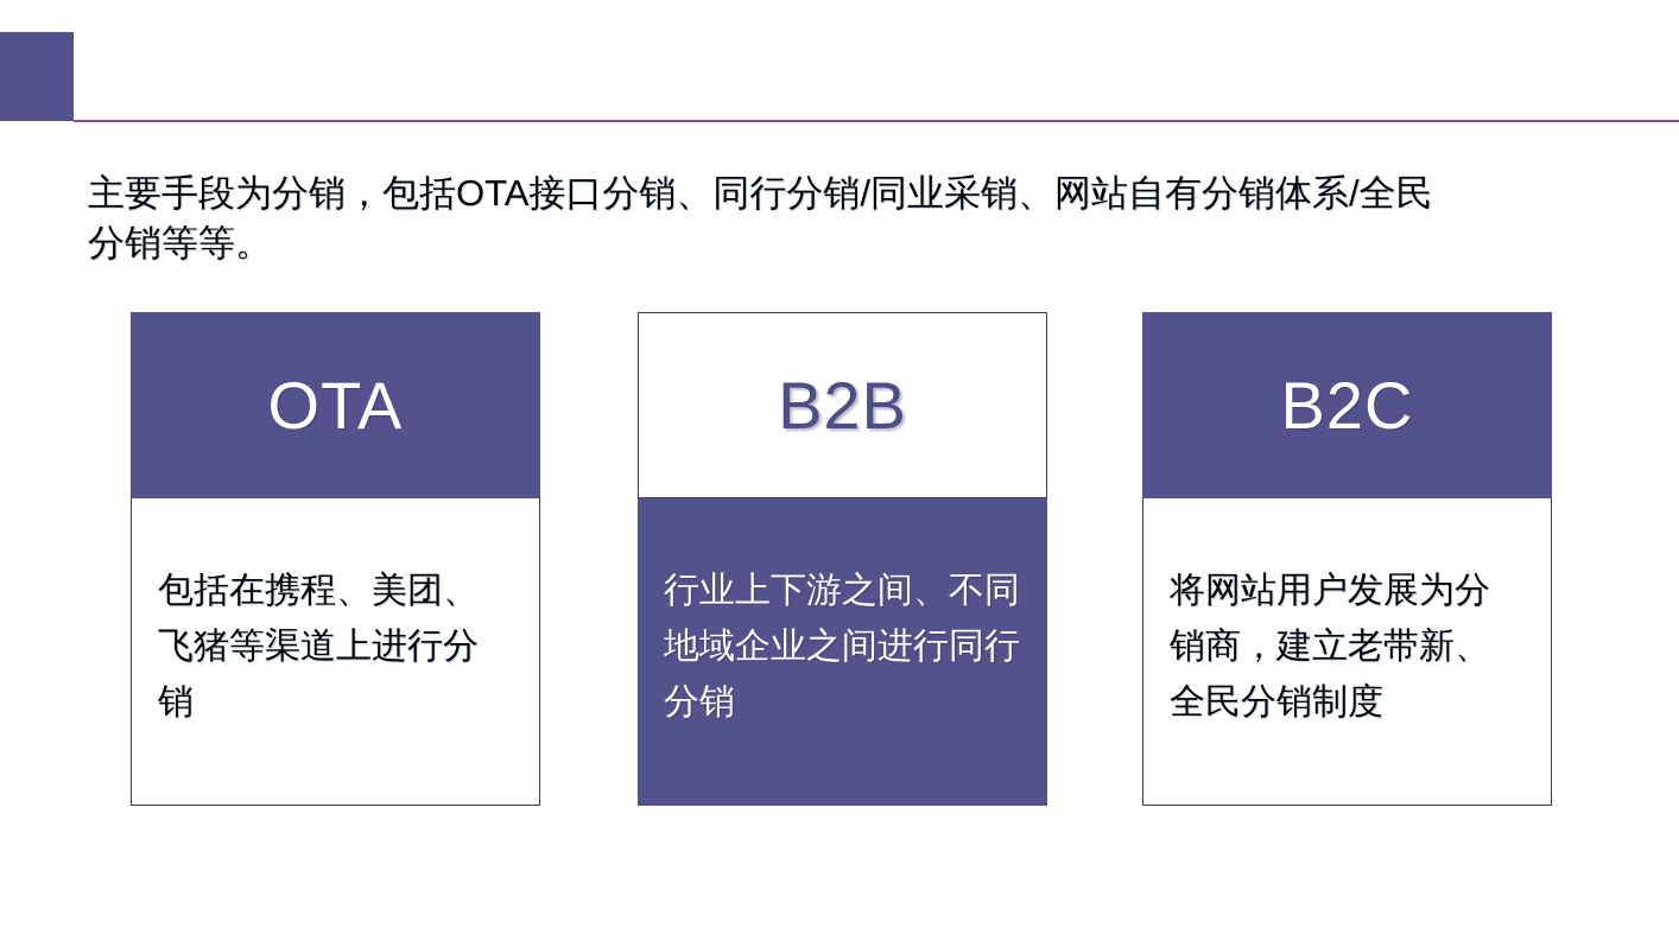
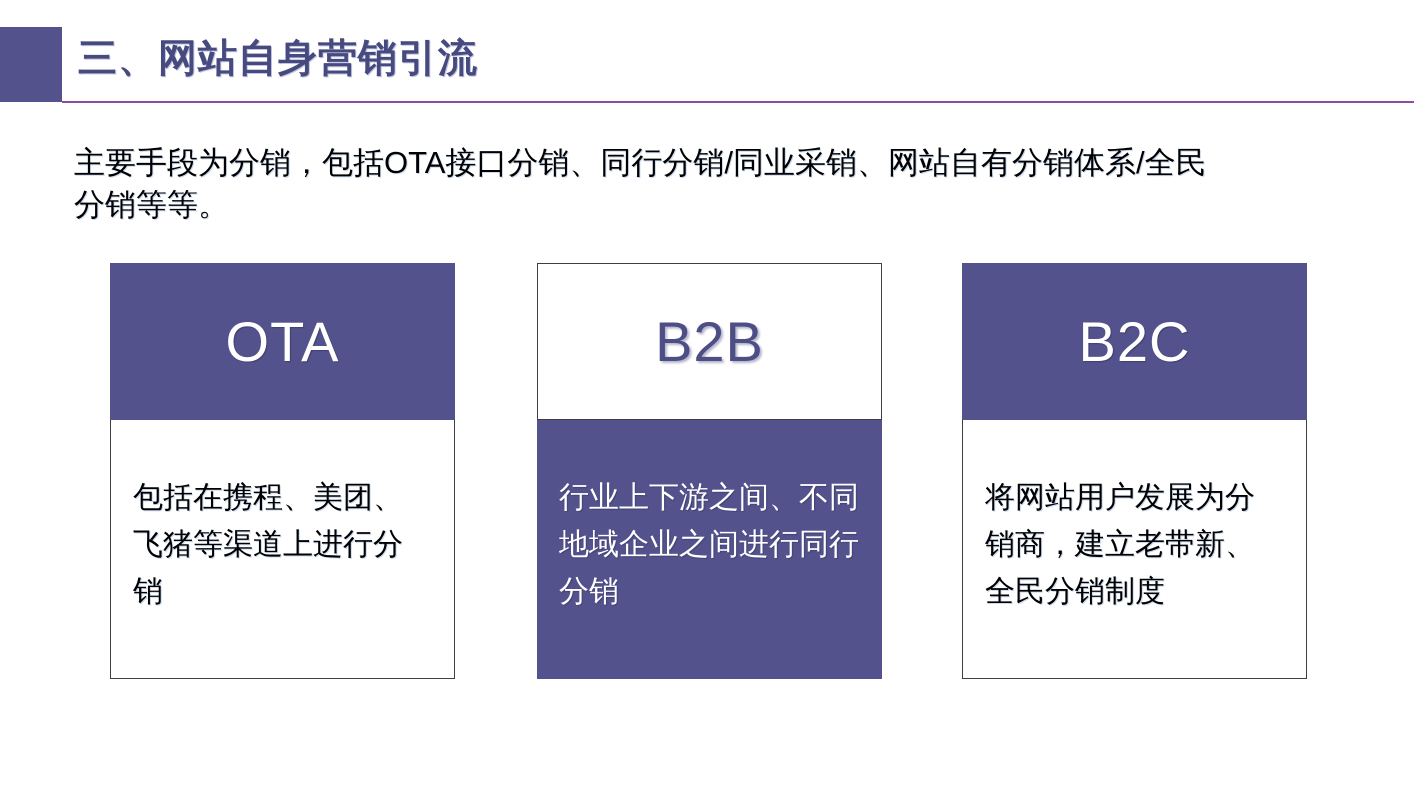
+ 三、网站自身营销引流
  主要手段为分销，包括OTA接口分销、同行分销/同业采销、网站自有分销体系/全民分销等等。
  OTA
  包括在携程、美团、飞猪等渠道上进行分销
  B2B
  行业上下游之间、不同地域企业之间进行同行分销
  B2C
  将网站用户发展为分销商，建立老带新、全民分销制度
